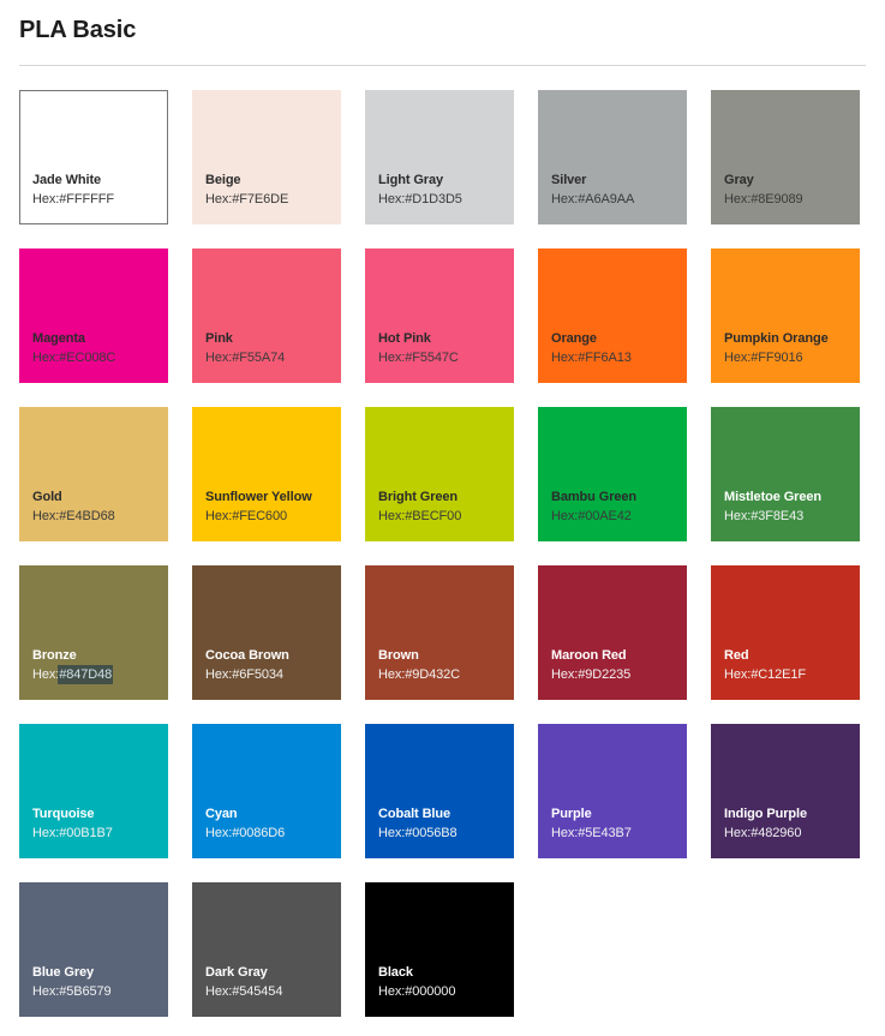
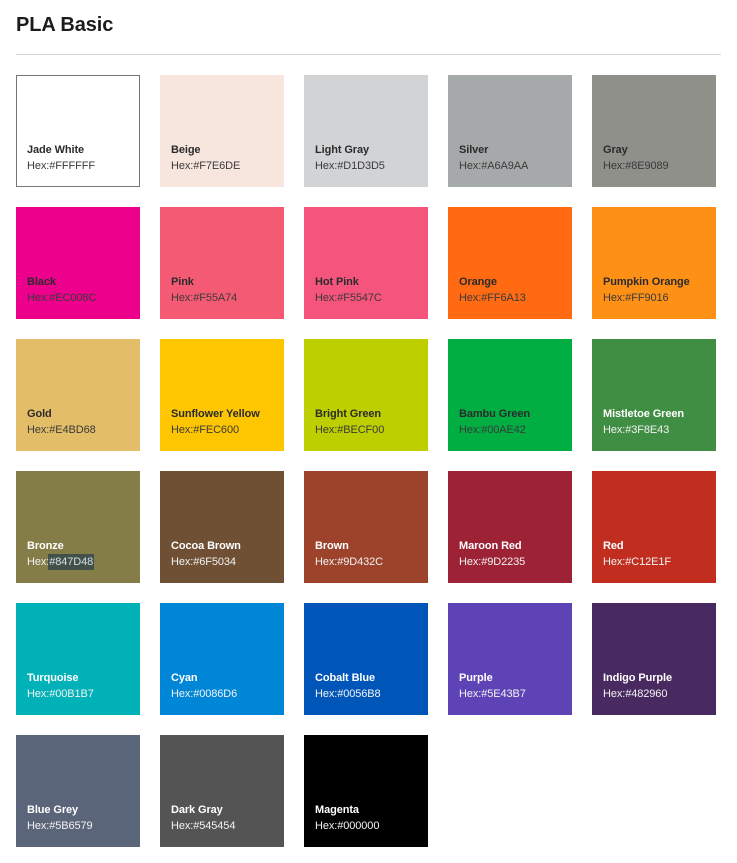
  PLA Basic
  Jade White
  Hex:#FFFFFF
  Beige
  Hex:#F7E6DE
  Light Gray
  Hex:#D1D3D5
  Silver
  Hex:#A6A9AA
  Gray
  Hex:#8E9089
- Magenta
+ Black
  Hex:#EC008C
  Pink
  Hex:#F55A74
  Hot Pink
  Hex:#F5547C
  Orange
  Hex:#FF6A13
  Pumpkin Orange
  Hex:#FF9016
  Gold
  Hex:#E4BD68
  Sunflower Yellow
  Hex:#FEC600
  Bright Green
  Hex:#BECF00
  Bambu Green
  Hex:#00AE42
  Mistletoe Green
  Hex:#3F8E43
  Bronze
  Hex:#847D48
  Cocoa Brown
  Hex:#6F5034
  Brown
  Hex:#9D432C
  Maroon Red
  Hex:#9D2235
  Red
  Hex:#C12E1F
  Turquoise
  Hex:#00B1B7
  Cyan
  Hex:#0086D6
  Cobalt Blue
  Hex:#0056B8
  Purple
  Hex:#5E43B7
  Indigo Purple
  Hex:#482960
  Blue Grey
  Hex:#5B6579
  Dark Gray
  Hex:#545454
- Black
+ Magenta
  Hex:#000000
